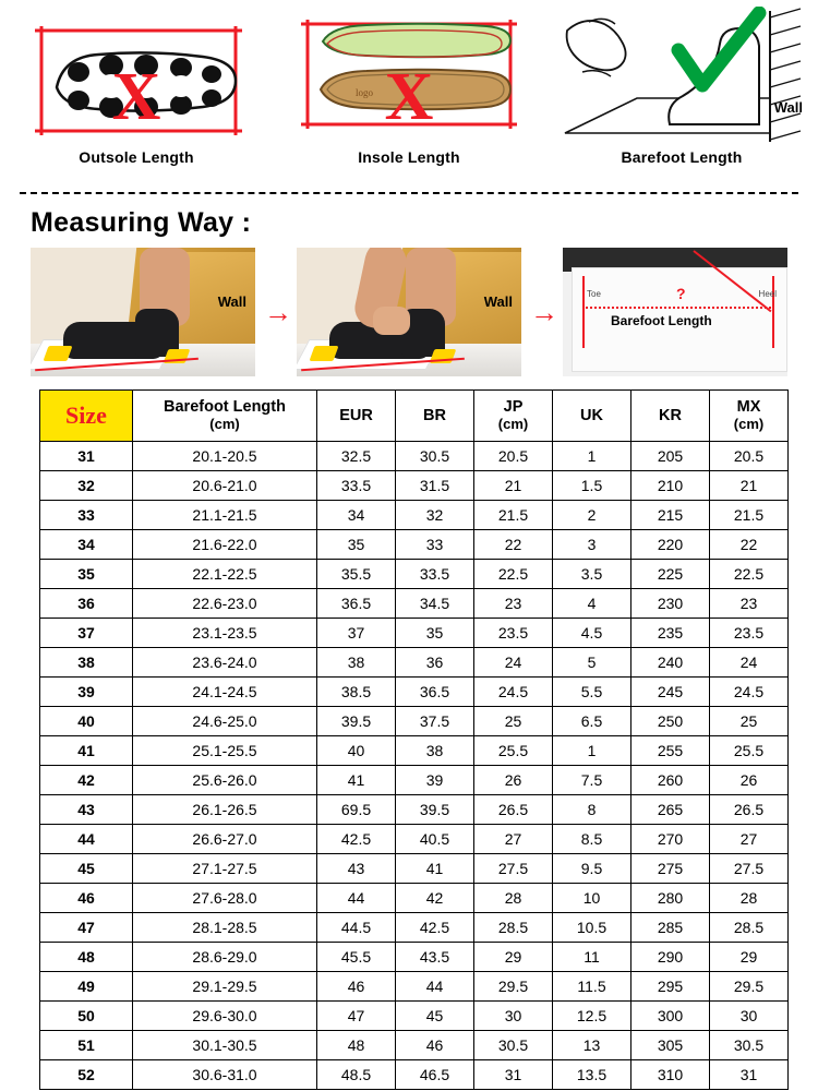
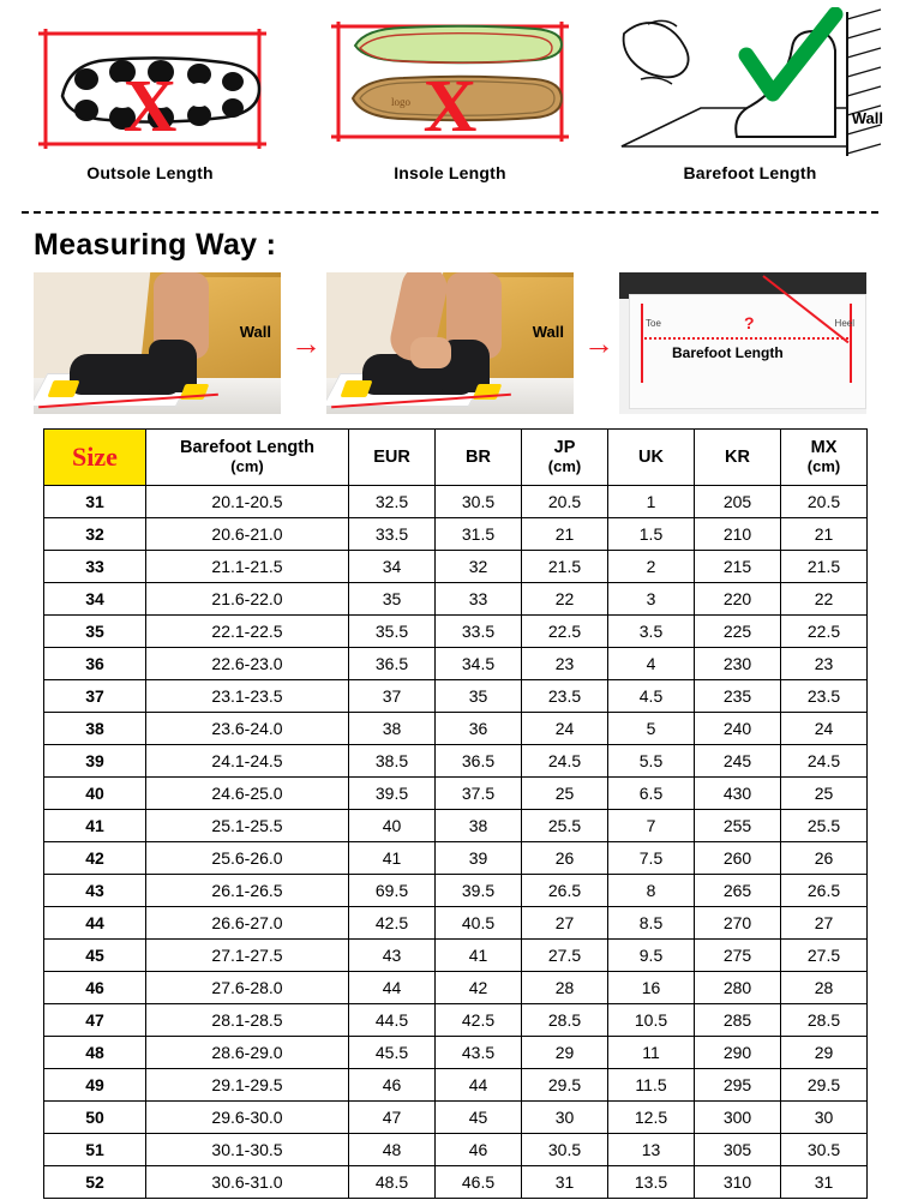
  X
  Outsole Length
  logo
  X
  Insole Length
  Wall
  Barefoot Length
  Measuring Way :
  Wall
  →
  Wall
  →
  Toe
  Heel
  ?
  Barefoot Length
  Size	Barefoot Length (cm)	EUR	BR	JP (cm)	UK	KR	MX (cm)
  31	20.1-20.5	32.5	30.5	20.5	1	205	20.5
  32	20.6-21.0	33.5	31.5	21	1.5	210	21
  33	21.1-21.5	34	32	21.5	2	215	21.5
  34	21.6-22.0	35	33	22	3	220	22
  35	22.1-22.5	35.5	33.5	22.5	3.5	225	22.5
  36	22.6-23.0	36.5	34.5	23	4	230	23
  37	23.1-23.5	37	35	23.5	4.5	235	23.5
  38	23.6-24.0	38	36	24	5	240	24
  39	24.1-24.5	38.5	36.5	24.5	5.5	245	24.5
- 40	24.6-25.0	39.5	37.5	25	6.5	250	25
+ 40	24.6-25.0	39.5	37.5	25	6.5	430	25
- 41	25.1-25.5	40	38	25.5	1	255	25.5
+ 41	25.1-25.5	40	38	25.5	7	255	25.5
  42	25.6-26.0	41	39	26	7.5	260	26
  43	26.1-26.5	69.5	39.5	26.5	8	265	26.5
  44	26.6-27.0	42.5	40.5	27	8.5	270	27
  45	27.1-27.5	43	41	27.5	9.5	275	27.5
- 46	27.6-28.0	44	42	28	10	280	28
+ 46	27.6-28.0	44	42	28	16	280	28
  47	28.1-28.5	44.5	42.5	28.5	10.5	285	28.5
  48	28.6-29.0	45.5	43.5	29	11	290	29
  49	29.1-29.5	46	44	29.5	11.5	295	29.5
  50	29.6-30.0	47	45	30	12.5	300	30
  51	30.1-30.5	48	46	30.5	13	305	30.5
  52	30.6-31.0	48.5	46.5	31	13.5	310	31
